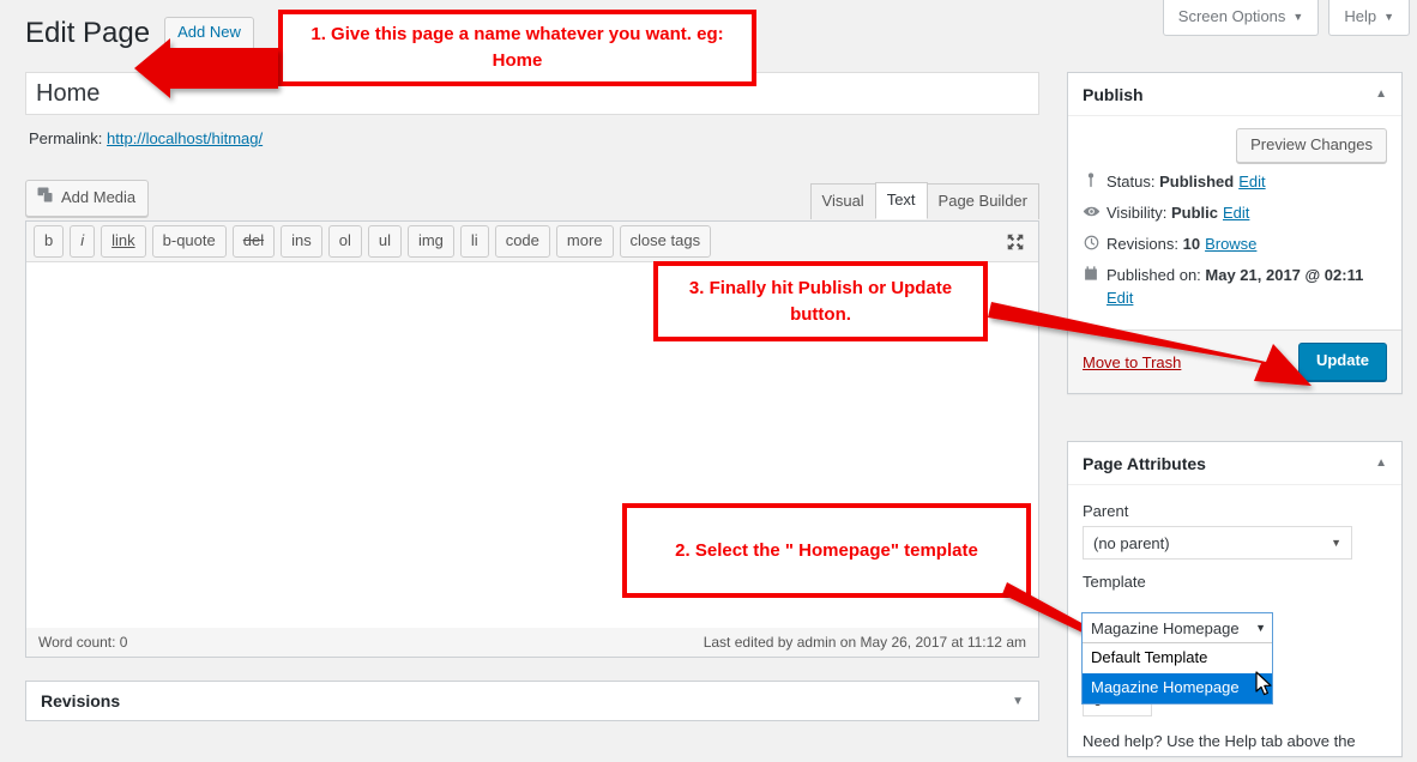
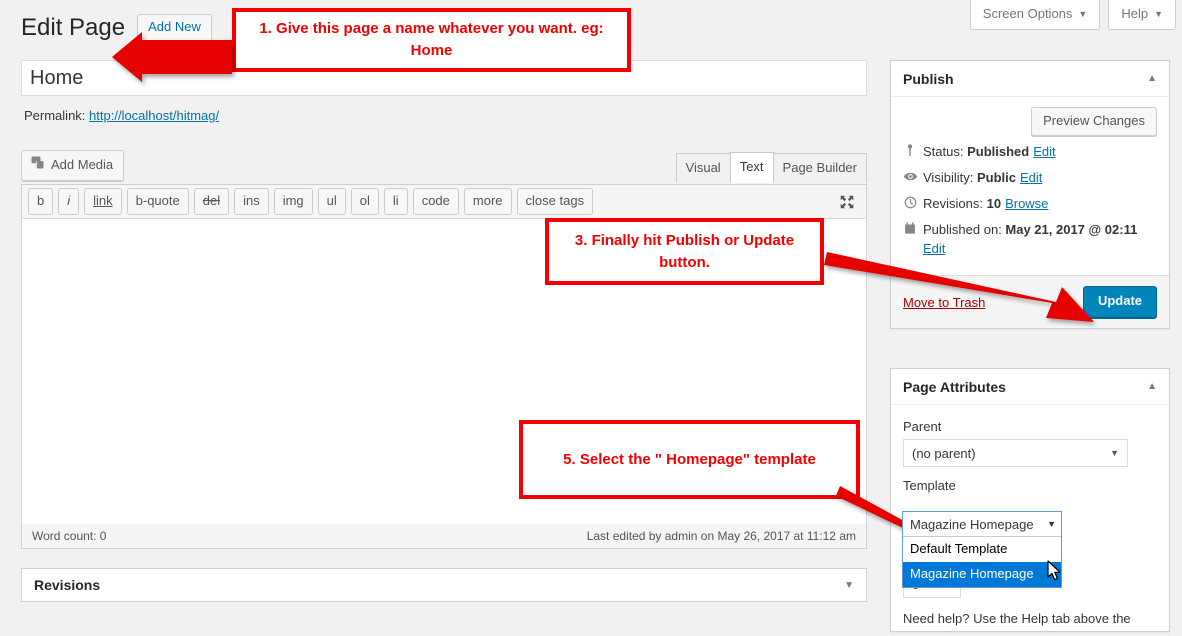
  Screen Options ▼
  Help ▼
  Edit Page
  Add New
  Home
  Permalink: http://localhost/hitmag/
  Add Media
  Visual
  Text
  Page Builder
  b
  i
  link
  b-quote
  del
  ins
- ol
+ img
  ul
- img
+ ol
  li
  code
  more
  close tags
  Word count: 0
  Last edited by admin on May 26, 2017 at 11:12 am
  Revisions
  ▼
  Publish
  ▲
  Preview Changes
  Status: Published Edit
  Visibility: Public Edit
  Revisions: 10 Browse
  Published on: May 21, 2017 @ 02:11
  Edit
  Move to Trash
  Update
  Page Attributes
  ▲
  Parent
  (no parent)
  ▼
  Template
  Need help? Use the Help tab above the
  Magazine Homepage
  ▼
  Default Template
  Magazine Homepage
  1. Give this page a name whatever you want. eg: Home
  3. Finally hit Publish or Update button.
- 2. Select the " Homepage" template
+ 5. Select the " Homepage" template
